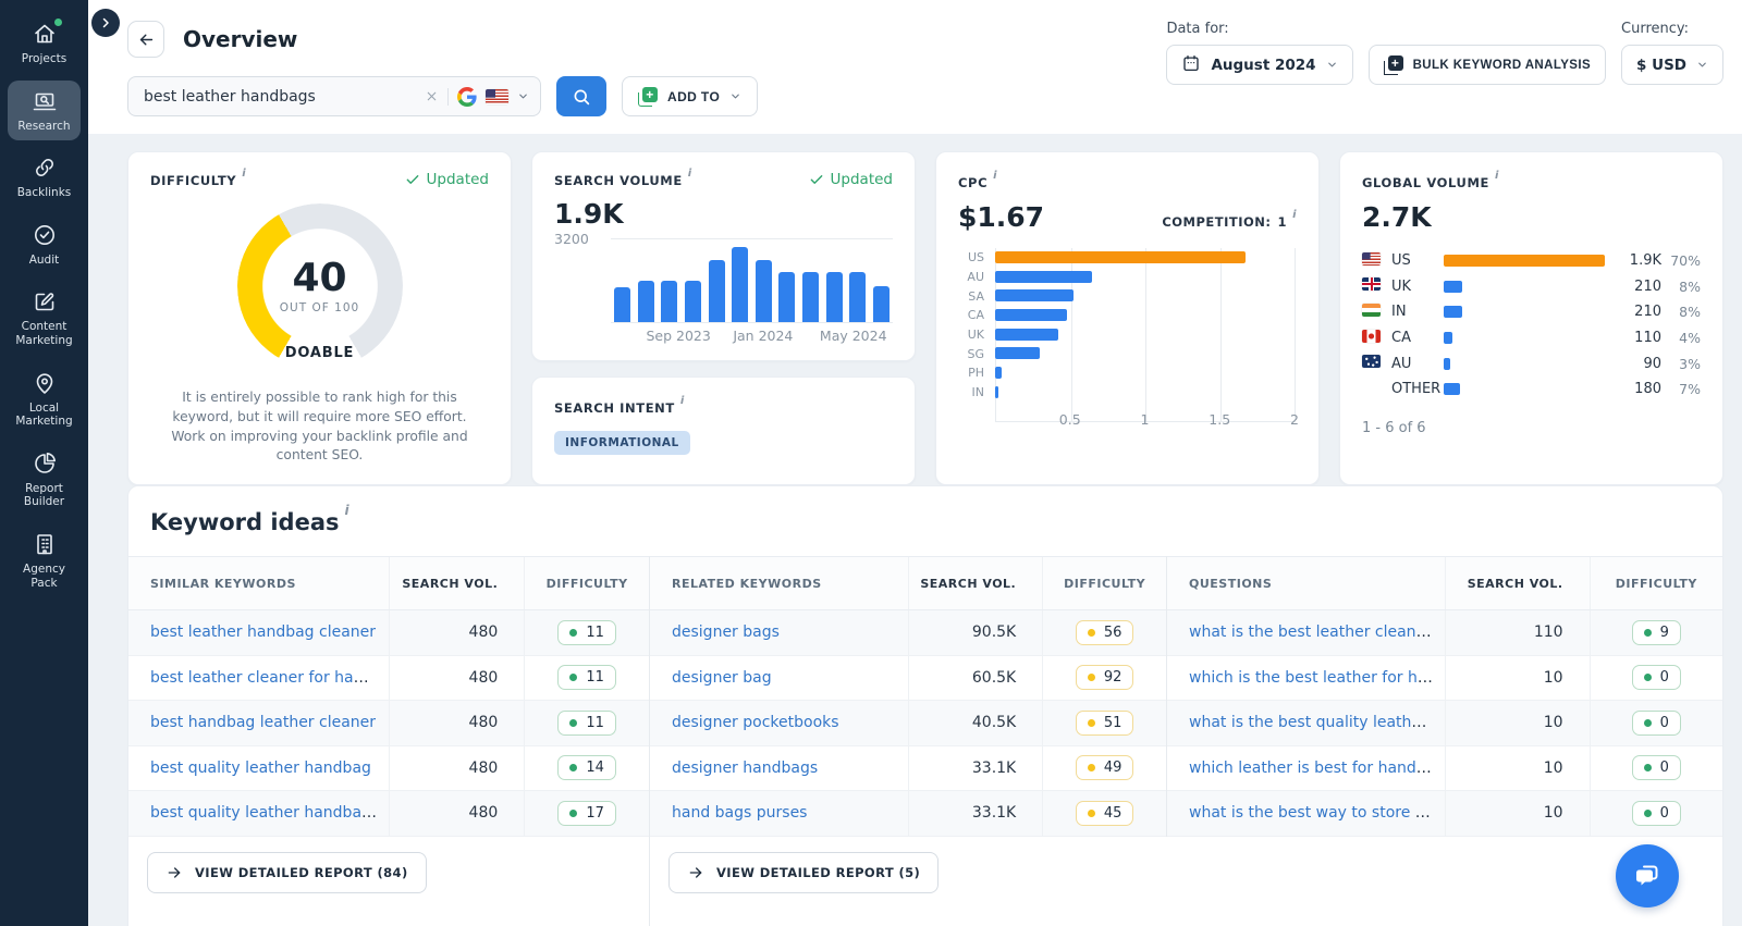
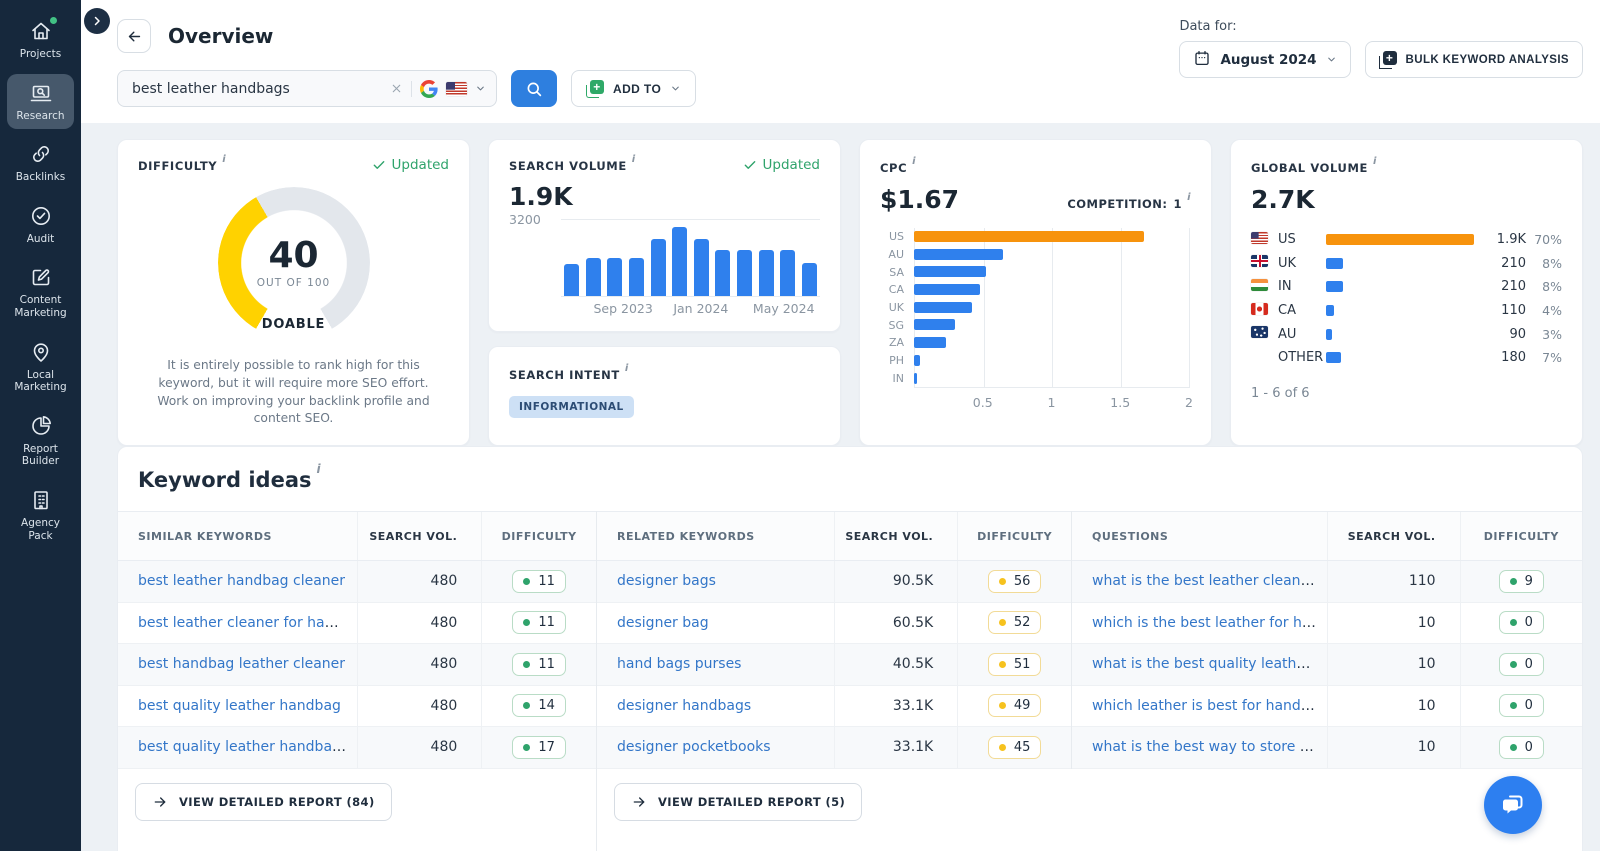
  Projects
  Research
  Backlinks
  Audit
  Content Marketing
  Local Marketing
  Report Builder
  Agency Pack
  Overview
  best leather handbags
  +
  ADD TO
  Data for:
  August 2024
  +
  BULK KEYWORD ANALYSIS
- Currency:
- $ USD
  DIFFICULTY i
  Updated
  40
  OUT OF 100
  It is entirely possible to rank high for this keyword, but it will require more SEO effort. Work on improving your backlink profile and content SEO.
  SEARCH VOLUME i
  Updated
  1.9K
  3200
  Sep 2023
  Jan 2024
  May 2024
  SEARCH INTENT i
  INFORMATIONAL
  CPC i
  $1.67
  COMPETITION: 1 i
  US
  AU
  SA
  CA
  UK
  SG
+ ZA
  PH
  IN
  0.5
  1
  1.5
  2
  GLOBAL VOLUME i
  2.7K
  US
  1.9K
  70%
  UK
  210
  8%
  IN
  210
  8%
  CA
  110
  4%
  AU
  90
  3%
  OTHER
  180
  7%
  1 - 6 of 6
  Keyword ideas i
  SIMILAR KEYWORDS
  SEARCH VOL.
  DIFFICULTY
  best leather handbag cleaner
  480
  11
  best leather cleaner for handba
  480
  11
  best handbag leather cleaner
  480
  11
  best quality leather handbag
  480
  14
  best quality leather handbags
  480
  17
  RELATED KEYWORDS
  SEARCH VOL.
  DIFFICULTY
  designer bags
  90.5K
  56
  designer bag
  60.5K
- 92
+ 52
- designer pocketbooks
+ hand bags purses
  40.5K
  51
  designer handbags
  33.1K
  49
- hand bags purses
+ designer pocketbooks
  33.1K
  45
  QUESTIONS
  SEARCH VOL.
  DIFFICULTY
  what is the best leather cleaner …
  110
  9
  which is the best leather for han…
  10
  0
  what is the best quality leather f
  10
  0
  which leather is best for handba…
  10
  0
  what is the best way to store lea
  10
  0
  VIEW DETAILED REPORT (84)
  VIEW DETAILED REPORT (5)
